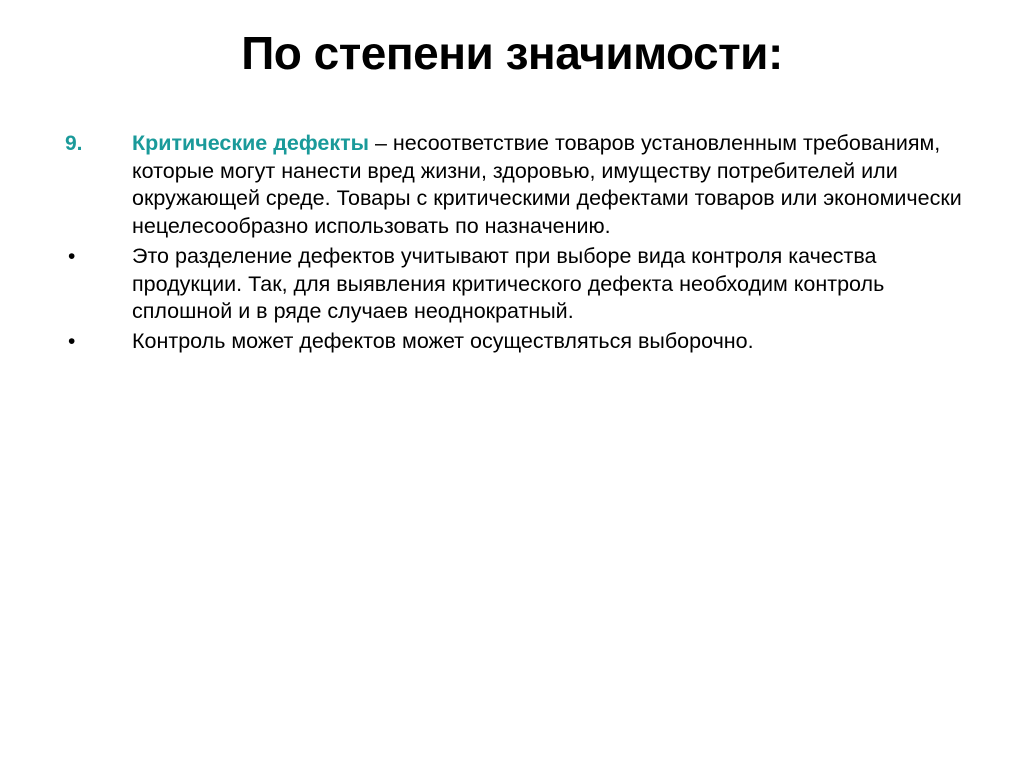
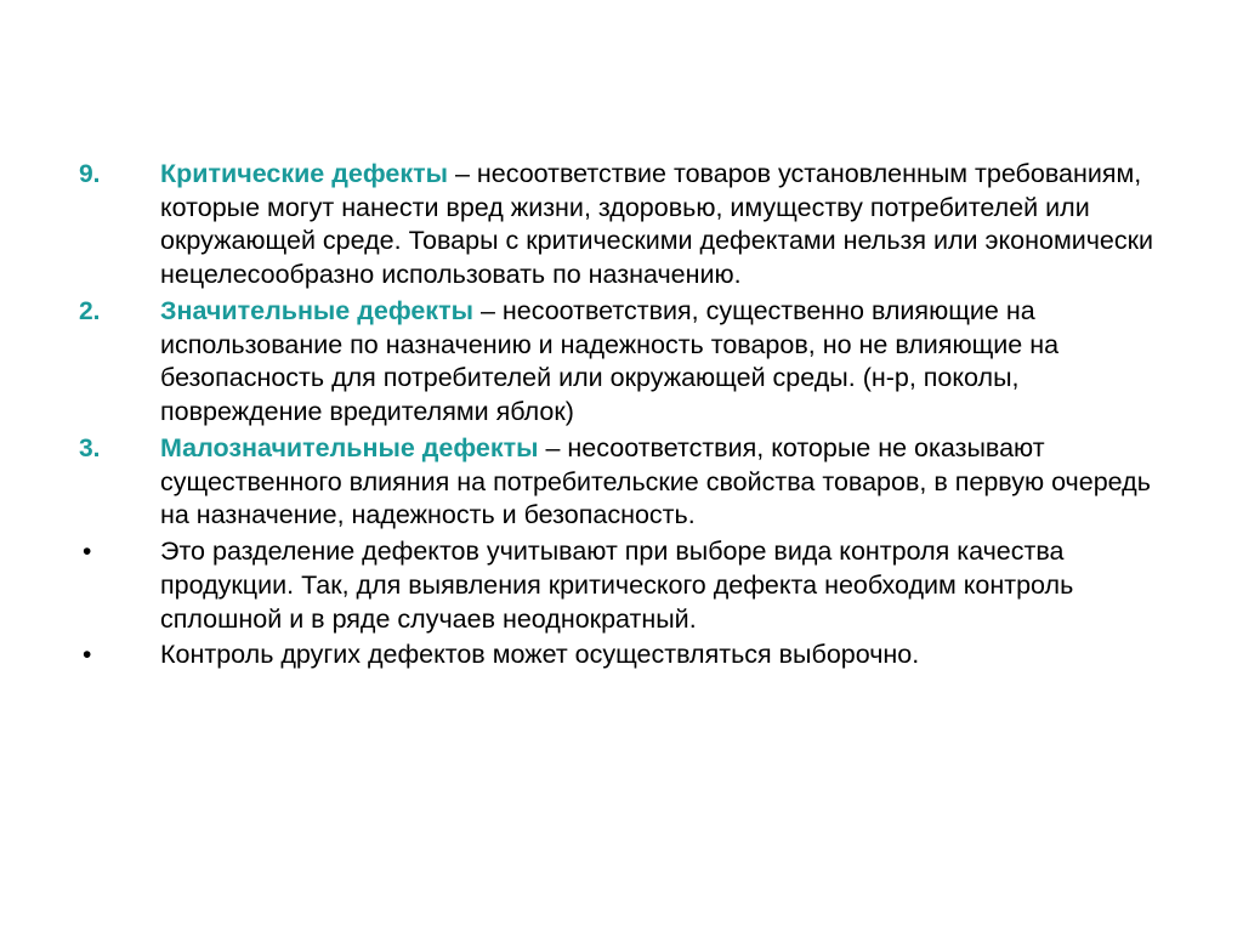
- По степени значимости:
  9.
- Критические дефекты – несоответствие товаров установленным требованиям, которые могут нанести вред жизни, здоровью, имуществу потребителей или окружающей среде. Товары с критическими дефектами товаров или экономически нецелесообразно использовать по назначению.
+ Критические дефекты – несоответствие товаров установленным требованиям, которые могут нанести вред жизни, здоровью, имуществу потребителей или окружающей среде. Товары с критическими дефектами нельзя или экономически нецелесообразно использовать по назначению.
+ 2.
+ Значительные дефекты – несоответствия, существенно влияющие на использование по назначению и надежность товаров, но не влияющие на безопасность для потребителей или окружающей среды. (н-р, поколы, повреждение вредителями яблок)
+ 3.
+ Малозначительные дефекты – несоответствия, которые не оказывают существенного влияния на потребительские свойства товаров, в первую очередь на назначение, надежность и безопасность.
  •
  Это разделение дефектов учитывают при выборе вида контроля качества продукции. Так, для выявления критического дефекта необходим контроль сплошной и в ряде случаев неоднократный.
  •
- Контроль может дефектов может осуществляться выборочно.
+ Контроль других дефектов может осуществляться выборочно.
